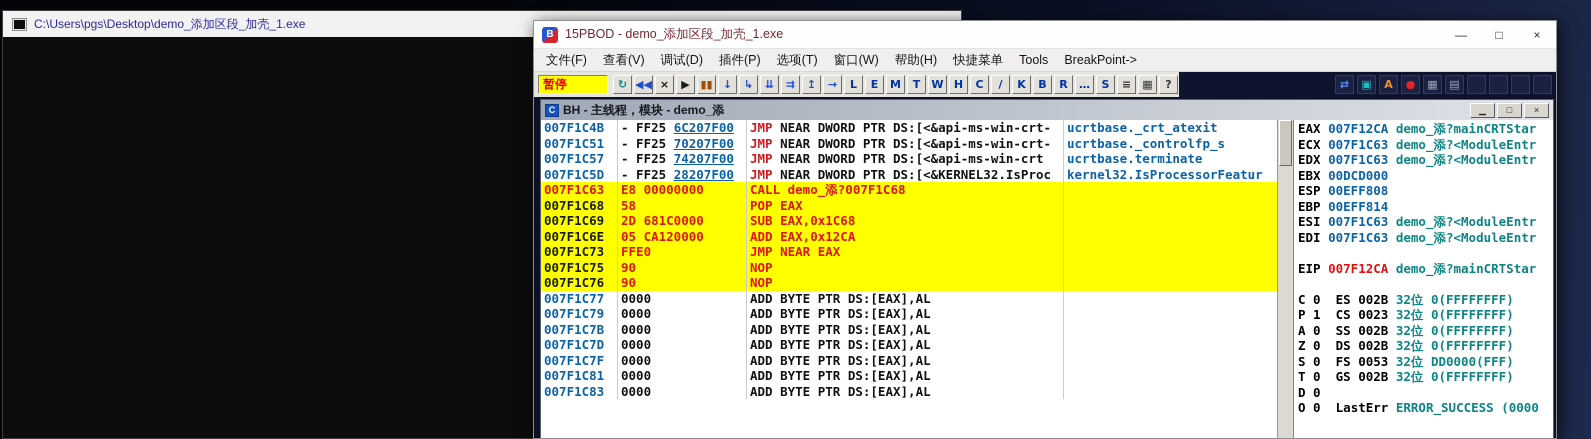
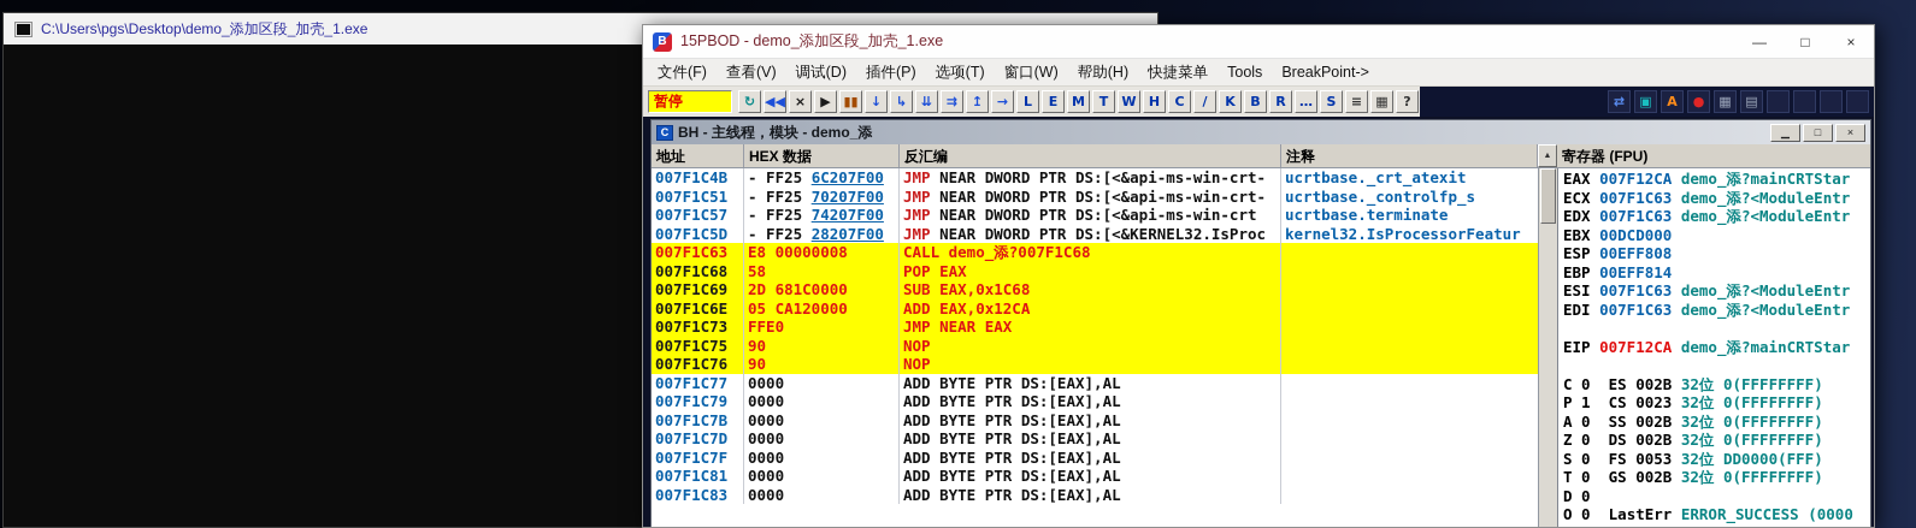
  C:\Users\pgs\Desktop\demo_添加区段_加壳_1.exe
  B
  15PBOD - demo_添加区段_加壳_1.exe
  —
  □
  ×
  文件(F)
  查看(V)
  调试(D)
  插件(P)
  选项(T)
  窗口(W)
  帮助(H)
  快捷菜单
  Tools
  BreakPoint->
  暂停
  ↻
  ◀◀
  ×
  ▶
  ▮▮
  ↓
  ↳
  ⇊
  ⇉
  ↥
  →
  L
  E
  M
  T
  W
  H
  C
  /
  K
  B
  R
  …
  S
  ≡
  ▦
  ?
  ⇄
  ▣
  A
  ●
  ▦
  ▤
  C
  BH - 主线程，模块 - demo_添
  ▁
  □
  ×
+ 地址
+ HEX 数据
+ 反汇编
+ 注释
+ 寄存器 (FPU)
  007F1C4B
  - FF25 6C207F00
  JMP NEAR DWORD PTR DS:[<&api-ms-win-crt-
  ucrtbase._crt_atexit
  007F1C51
  - FF25 70207F00
  JMP NEAR DWORD PTR DS:[<&api-ms-win-crt-
  ucrtbase._controlfp_s
  007F1C57
  - FF25 74207F00
  JMP NEAR DWORD PTR DS:[<&api-ms-win-crt
  ucrtbase.terminate
  007F1C5D
  - FF25 28207F00
  JMP NEAR DWORD PTR DS:[<&KERNEL32.IsProc
  kernel32.IsProcessorFeatur
  007F1C63
- E8 00000000
+ E8 00000008
  CALL demo_添?007F1C68
  007F1C68
  58
  POP EAX
  007F1C69
  2D 681C0000
  SUB EAX,0x1C68
  007F1C6E
  05 CA120000
  ADD EAX,0x12CA
  007F1C73
  FFE0
  JMP NEAR EAX
  007F1C75
  90
  NOP
  007F1C76
  90
  NOP
  007F1C77
  0000
  ADD BYTE PTR DS:[EAX],AL
  007F1C79
  0000
  ADD BYTE PTR DS:[EAX],AL
  007F1C7B
  0000
  ADD BYTE PTR DS:[EAX],AL
  007F1C7D
  0000
  ADD BYTE PTR DS:[EAX],AL
  007F1C7F
  0000
  ADD BYTE PTR DS:[EAX],AL
  007F1C81
  0000
  ADD BYTE PTR DS:[EAX],AL
  007F1C83
  0000
  ADD BYTE PTR DS:[EAX],AL
  EAX 007F12CA demo_添?mainCRTStar
  ECX 007F1C63 demo_添?<ModuleEntr
  EDX 007F1C63 demo_添?<ModuleEntr
  EBX 00DCD000
  ESP 00EFF808
  EBP 00EFF814
  ESI 007F1C63 demo_添?<ModuleEntr
  EDI 007F1C63 demo_添?<ModuleEntr
  EIP 007F12CA demo_添?mainCRTStar
  C 0 ES 002B 32位 0(FFFFFFFF)
  P 1 CS 0023 32位 0(FFFFFFFF)
  A 0 SS 002B 32位 0(FFFFFFFF)
  Z 0 DS 002B 32位 0(FFFFFFFF)
  S 0 FS 0053 32位 DD0000(FFF)
  T 0 GS 002B 32位 0(FFFFFFFF)
  D 0
  O 0 LastErr ERROR_SUCCESS (0000
